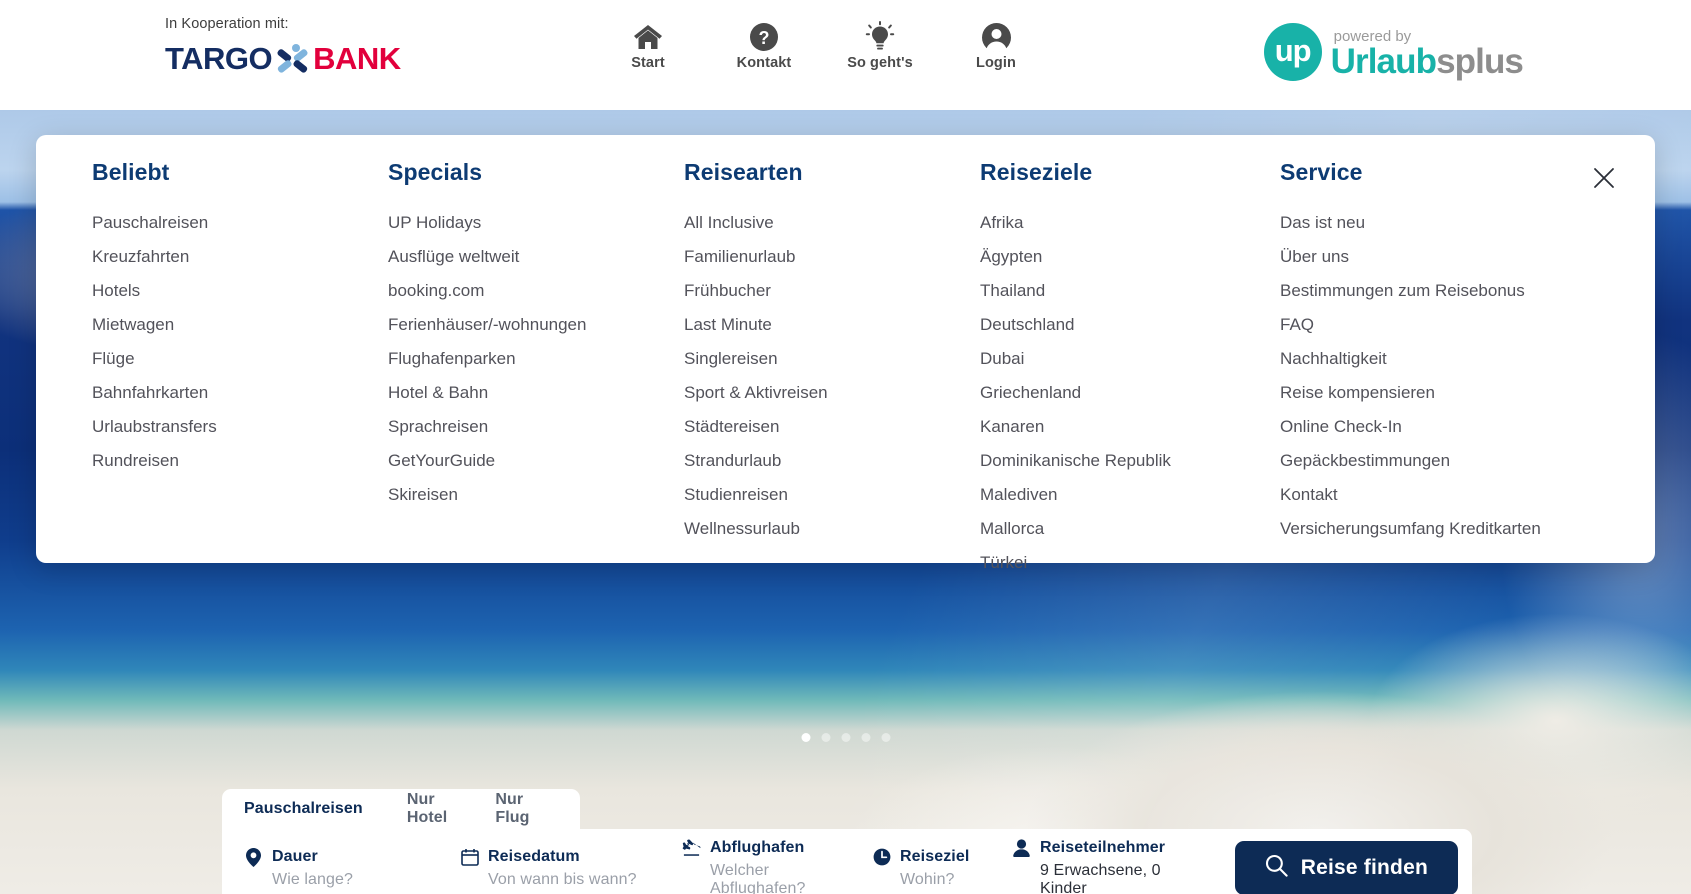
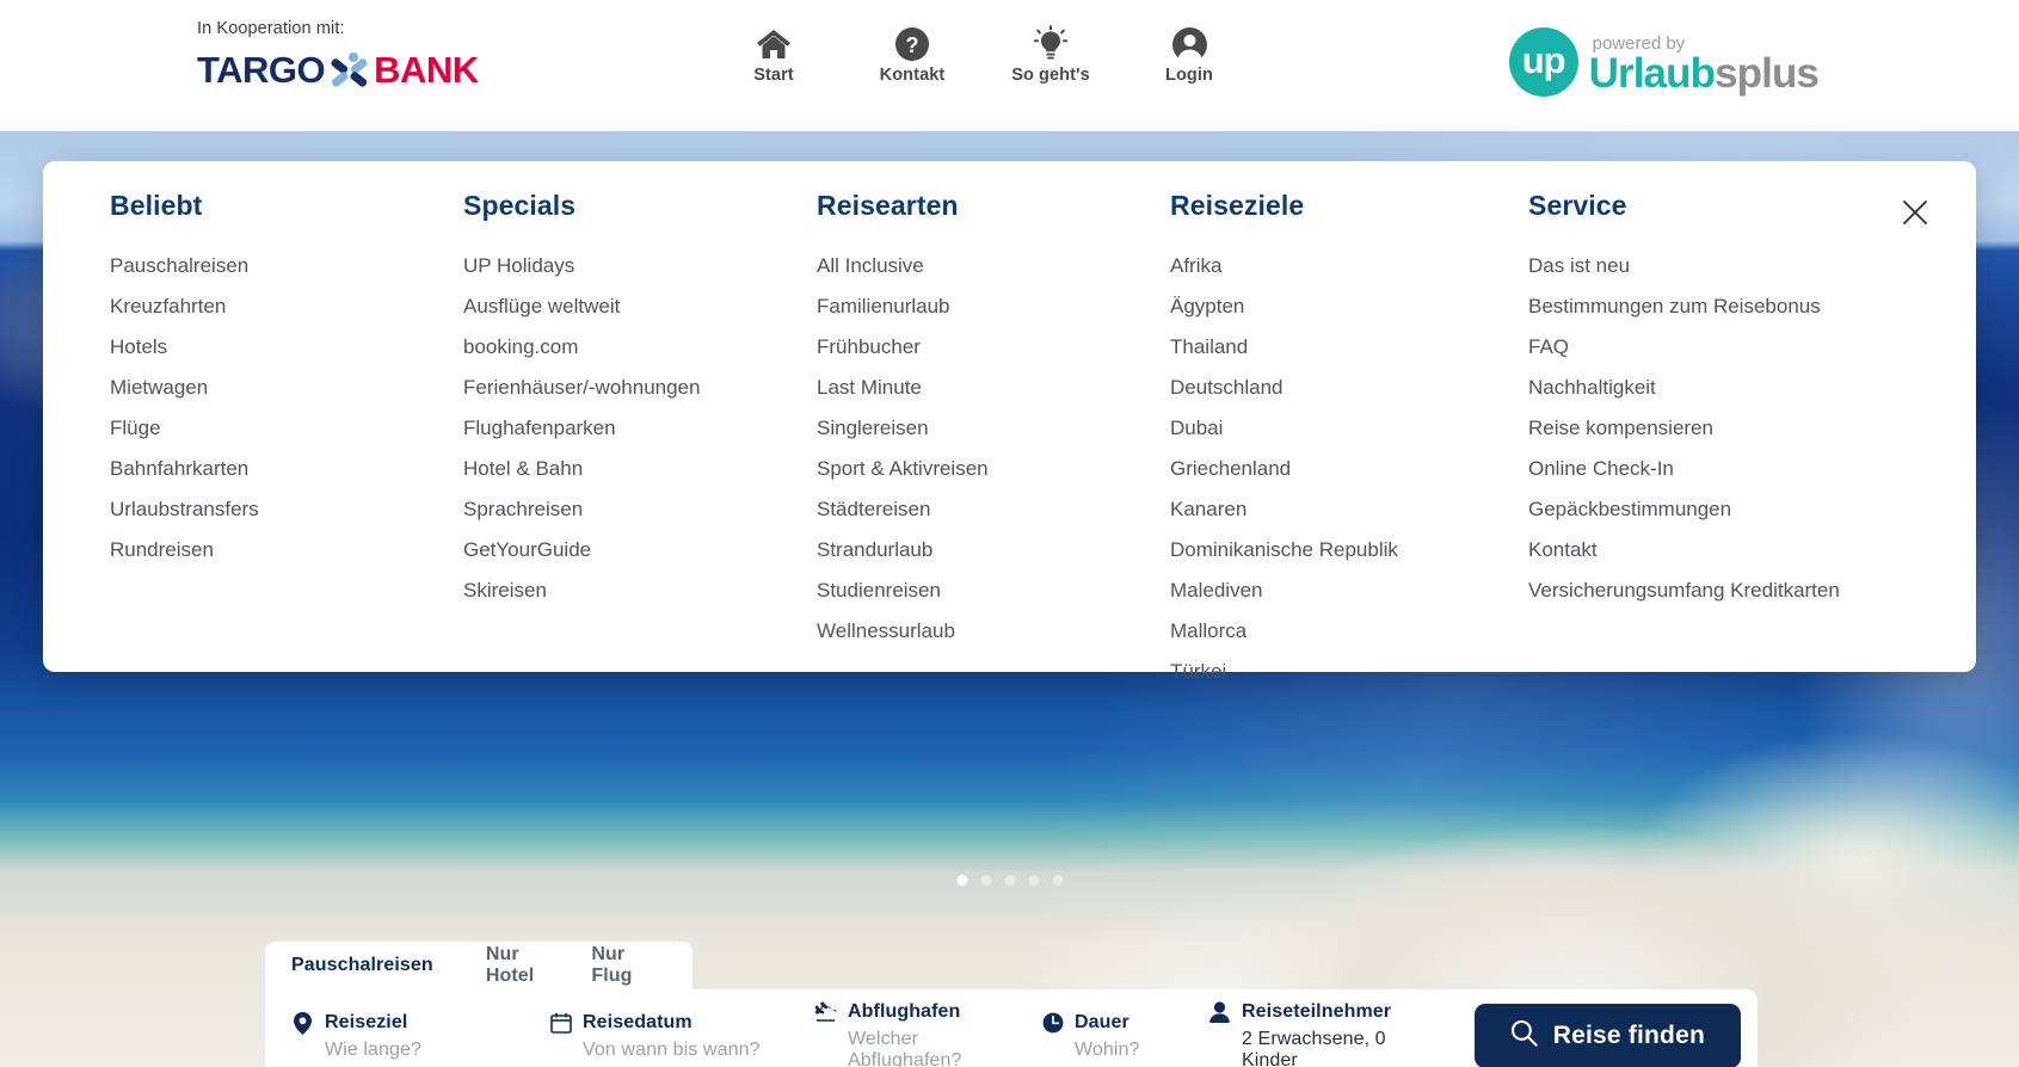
  In Kooperation mit:
  TARGO
  BANK
  Start
  ?
  Kontakt
  So geht's
  Login
  up
  powered by
  Urlaubsplus
  Beliebt
  Pauschalreisen
  Kreuzfahrten
  Hotels
  Mietwagen
  Flüge
  Bahnfahrkarten
  Urlaubstransfers
  Rundreisen
  Specials
  UP Holidays
  Ausflüge weltweit
  booking.com
  Ferienhäuser/-wohnungen
  Flughafenparken
  Hotel & Bahn
  Sprachreisen
  GetYourGuide
  Skireisen
  Reisearten
  All Inclusive
  Familienurlaub
  Frühbucher
  Last Minute
  Singlereisen
  Sport & Aktivreisen
  Städtereisen
  Strandurlaub
  Studienreisen
  Wellnessurlaub
  Reiseziele
  Afrika
  Ägypten
  Thailand
  Deutschland
  Dubai
  Griechenland
  Kanaren
  Dominikanische Republik
  Malediven
  Mallorca
  Türkei
  Service
  Das ist neu
- Über uns
  Bestimmungen zum Reisebonus
  FAQ
  Nachhaltigkeit
  Reise kompensieren
  Online Check-In
  Gepäckbestimmungen
  Kontakt
  Versicherungsumfang Kreditkarten
  Pauschalreisen
  Nur Hotel
  Nur Flug
- Dauer
+ Reiseziel
  Wie lange?
  Reisedatum
  Von wann bis wann?
  Abflughafen
  Welcher Abflughafen?
- Reiseziel
+ Dauer
  Wohin?
  Reiseteilnehmer
- 9 Erwachsene, 0 Kinder
+ 2 Erwachsene, 0 Kinder
  Reise finden
